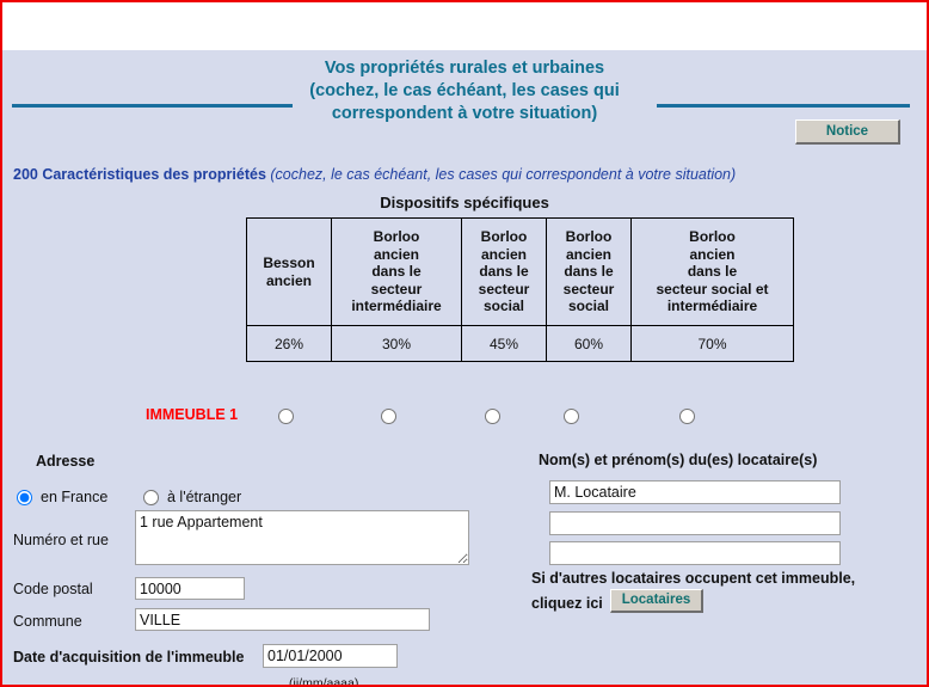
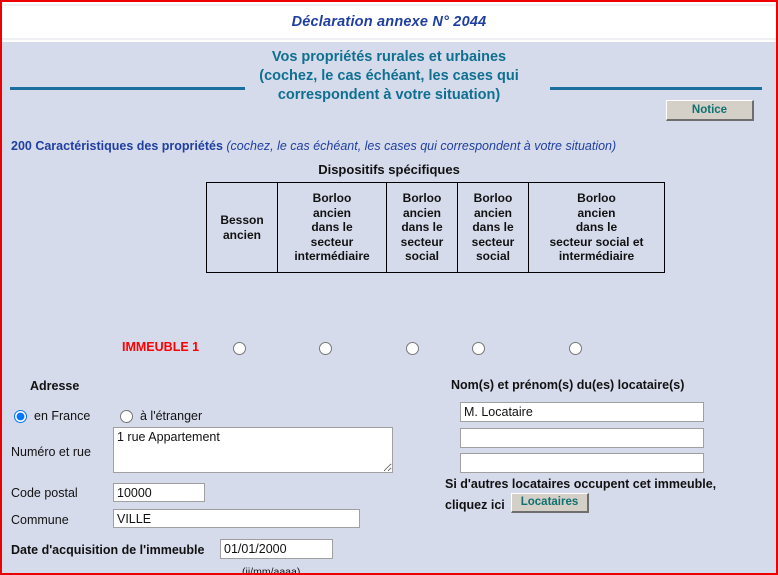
+ Déclaration annexe N° 2044
  Vos propriétés rurales et urbaines
  (cochez, le cas échéant, les cases qui
  correspondent à votre situation)
  Notice
  200 Caractéristiques des propriétés (cochez, le cas échéant, les cases qui correspondent à votre situation)
  Dispositifs spécifiques
  Besson ancien	Borloo ancien dans le secteur intermédiaire	Borloo ancien dans le secteur social	Borloo ancien dans le secteur social	Borloo ancien dans le secteur social et intermédiaire
- 26%	30%	45%	60%	70%
  IMMEUBLE 1
  Adresse
  en France
  à l'étranger
  Numéro et rue
  1 rue Appartement
  Code postal
  10000
  Commune
  VILLE
  Date d'acquisition de l'immeuble
  01/01/2000
  (jj/mm/aaaa)
  Nom(s) et prénom(s) du(es) locataire(s)
  M. Locataire
  Si d'autres locataires occupent cet immeuble,
  cliquez ici
  Locataires
